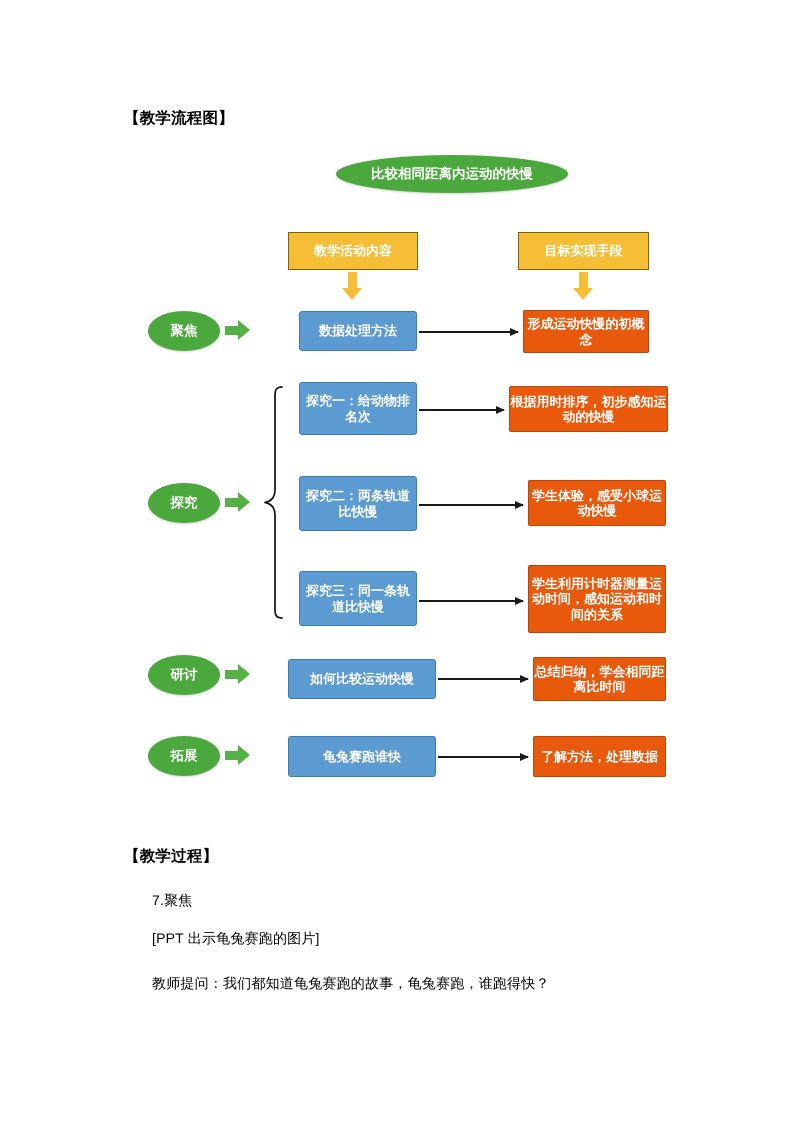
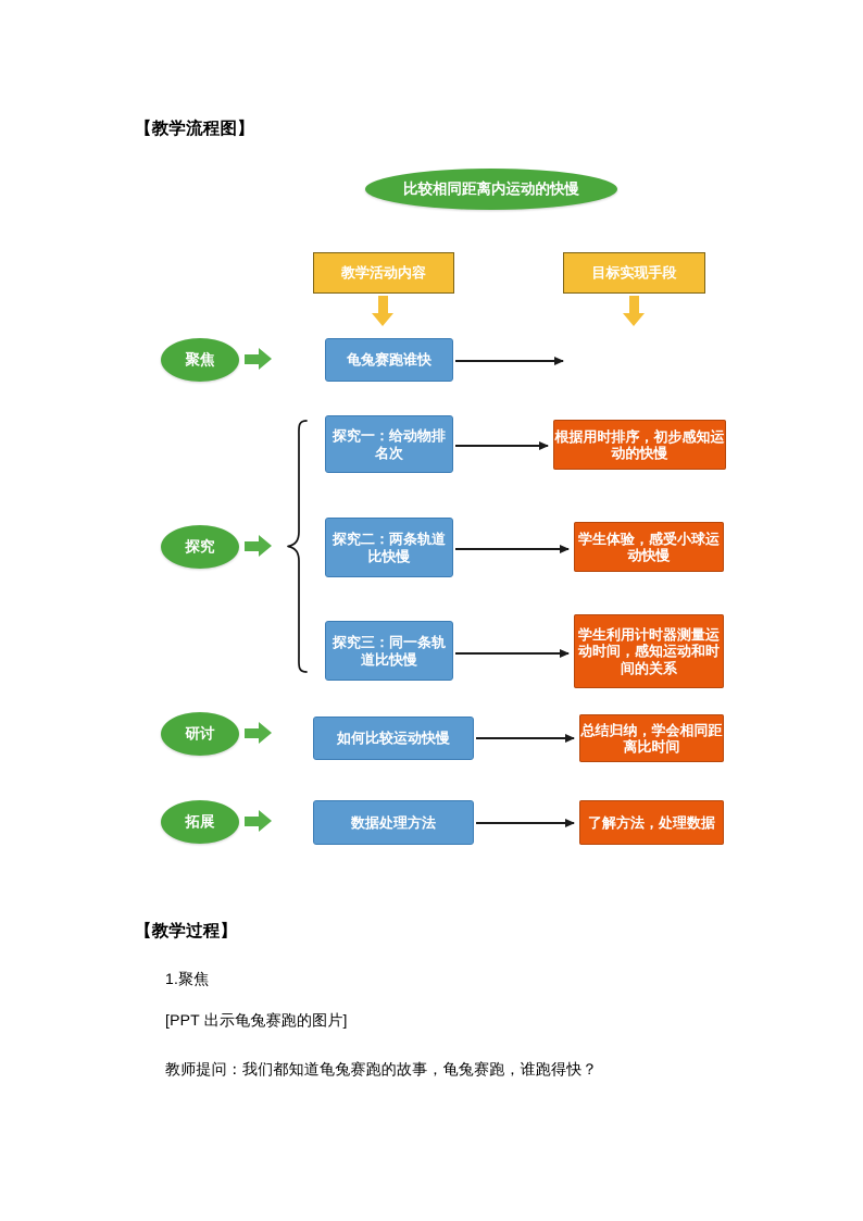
  【教学流程图】
  比较相同距离内运动的快慢
  教学活动内容
  目标实现手段
  聚焦
- 数据处理方法
+ 龟兔赛跑谁快
- 形成运动快慢的初概念
  探究一：给动物排名次
  根据用时排序，初步感知运动的快慢
  探究
  探究二：两条轨道比快慢
  学生体验，感受小球运动快慢
  探究三：同一条轨道比快慢
  学生利用计时器测量运动时间，感知运动和时间的关系
  研讨
  如何比较运动快慢
  总结归纳，学会相同距离比时间
  拓展
- 龟兔赛跑谁快
+ 数据处理方法
  了解方法，处理数据
  【教学过程】
- 7.聚焦
+ 1.聚焦
  [PPT 出示龟兔赛跑的图片]
  教师提问：我们都知道龟兔赛跑的故事，龟兔赛跑，谁跑得快？
